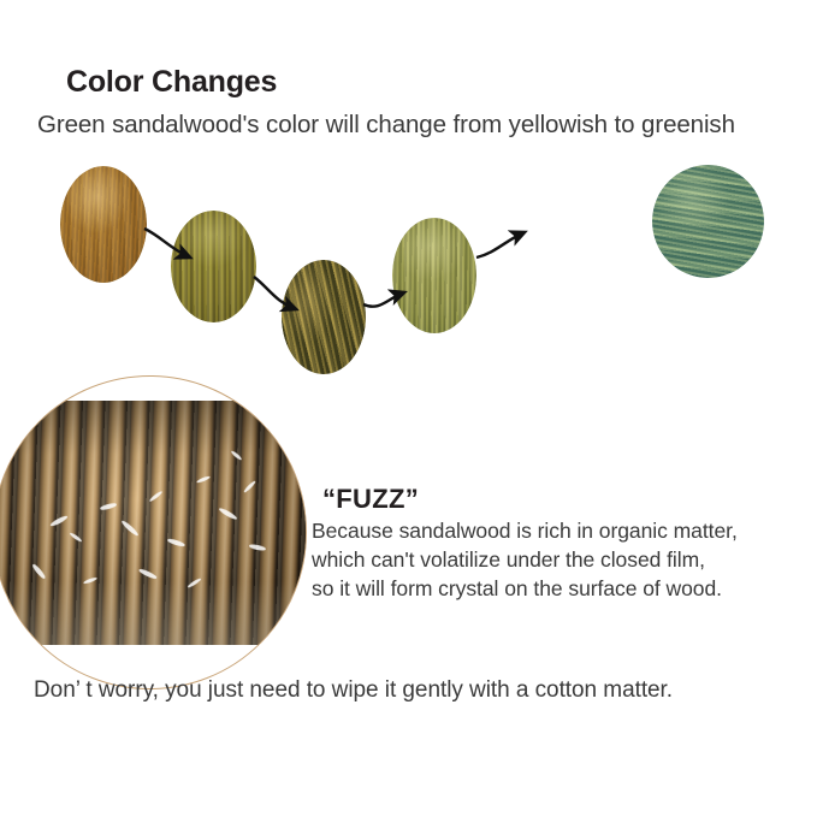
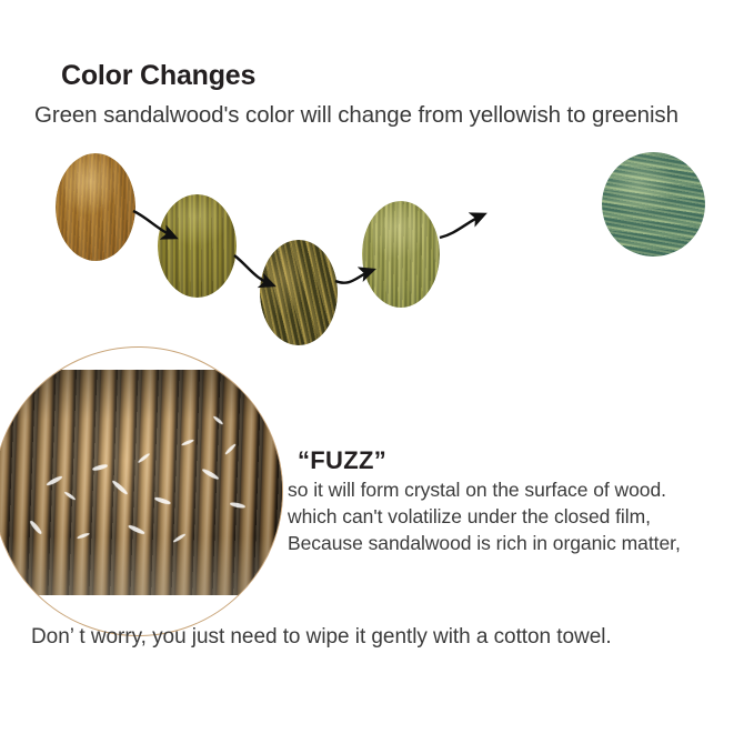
  Color Changes
  Green sandalwood's color will change from yellowish to greenish
  “FUZZ”
- Because sandalwood is rich in organic matter,
+ so it will form crystal on the surface of wood.
  which can't volatilize under the closed film,
- so it will form crystal on the surface of wood.
+ Because sandalwood is rich in organic matter,
- Don’ t worry, you just need to wipe it gently with a cotton matter.
+ Don’ t worry, you just need to wipe it gently with a cotton towel.
